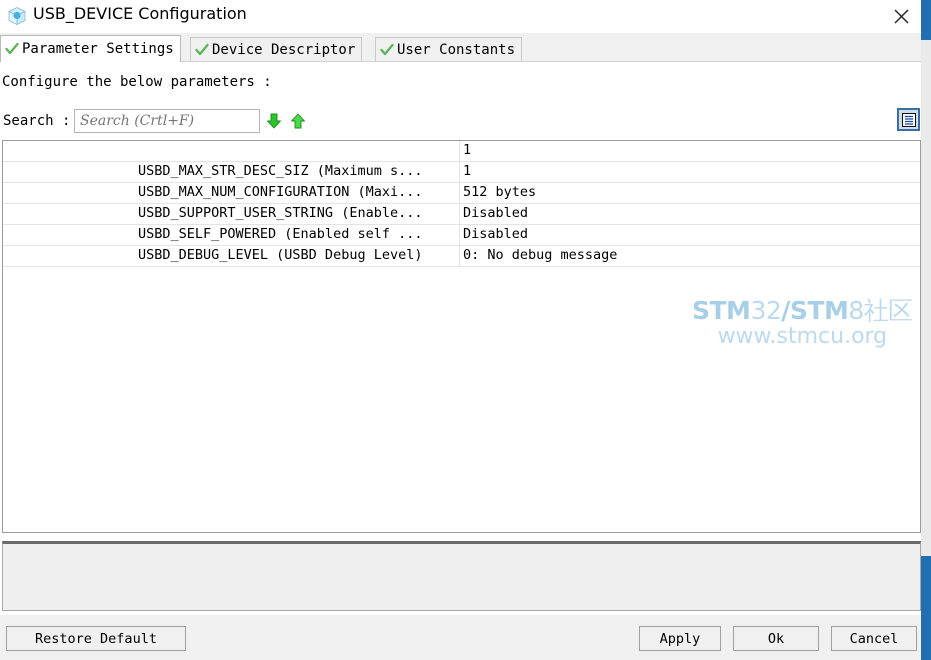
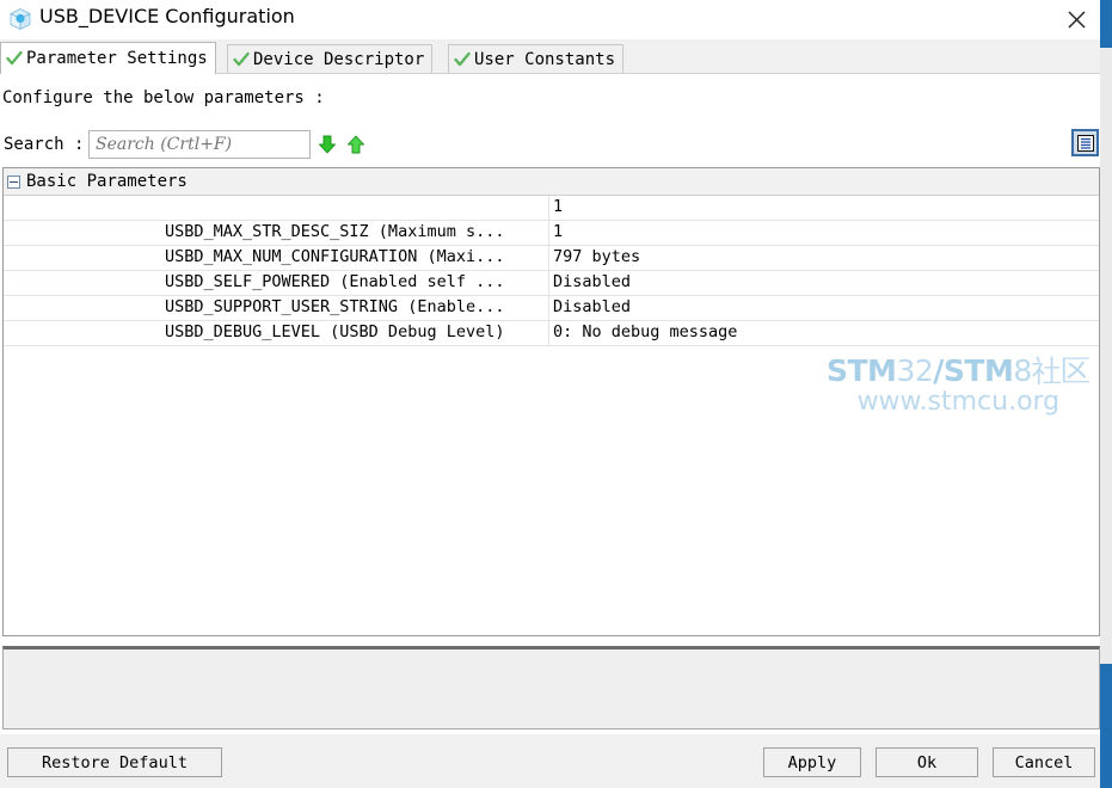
  USB_DEVICE Configuration
  Parameter Settings
  Device Descriptor
  User Constants
  Configure the below parameters :
  Search :
  Search (Crtl+F)
+ Basic Parameters
  1
  USBD_MAX_STR_DESC_SIZ (Maximum s...
  1
  USBD_MAX_NUM_CONFIGURATION (Maxi...
- 512 bytes
+ 797 bytes
- USBD_SUPPORT_USER_STRING (Enable...
+ USBD_SELF_POWERED (Enabled self ...
  Disabled
- USBD_SELF_POWERED (Enabled self ...
+ USBD_SUPPORT_USER_STRING (Enable...
  Disabled
  USBD_DEBUG_LEVEL (USBD Debug Level)
  0: No debug message
  STM32/STM8社区
  www.stmcu.org
  Restore Default
  Apply
  Ok
  Cancel
